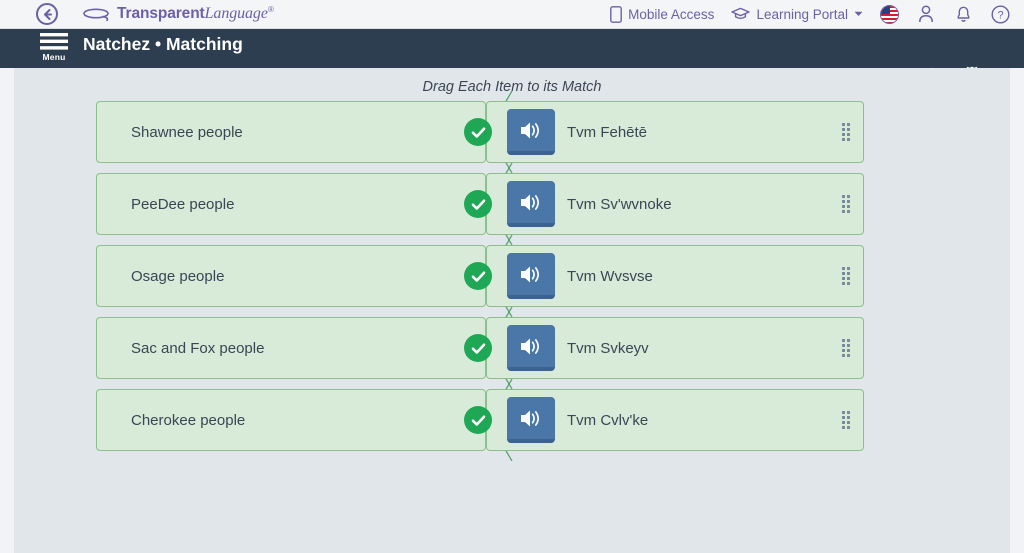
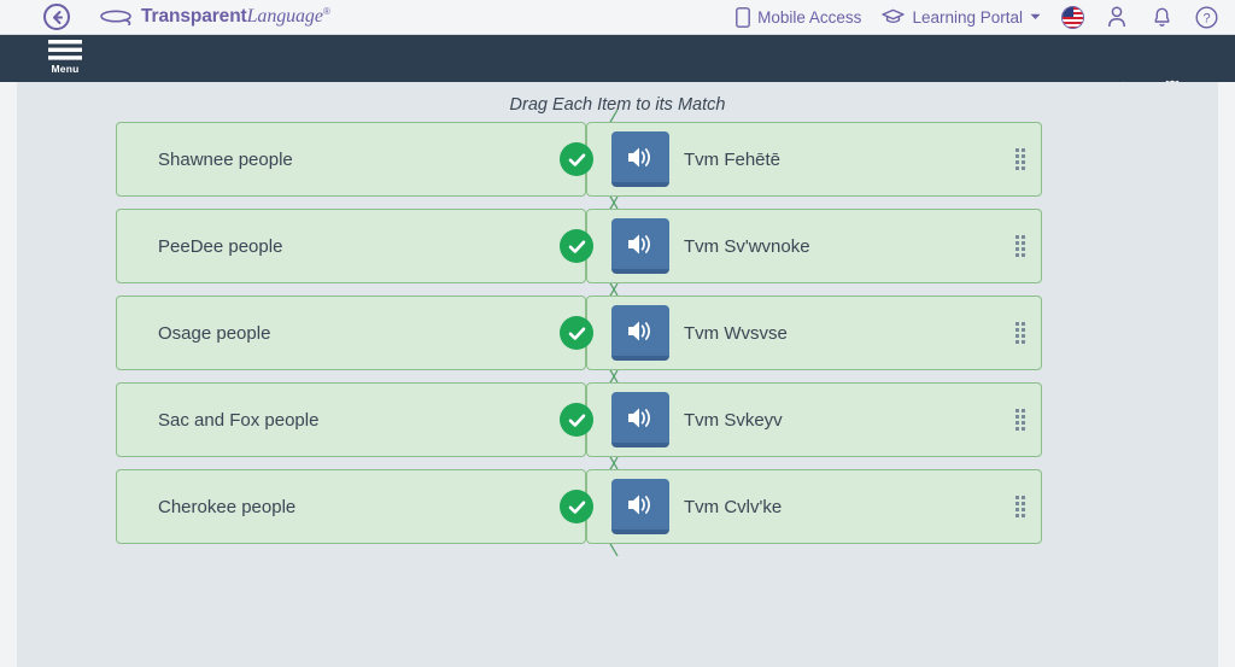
  TransparentLanguage®
  Mobile Access
  Learning Portal
  ?
  Menu
- Natchez • Matching
  Drag Each Item to its Match
  Shawnee people
  Tvm Fehētē
  PeeDee people
  Tvm Sv'wvnoke
  Osage people
  Tvm Wvsvse
  Sac and Fox people
  Tvm Svkeyv
  Cherokee people
  Tvm Cvlv'ke
